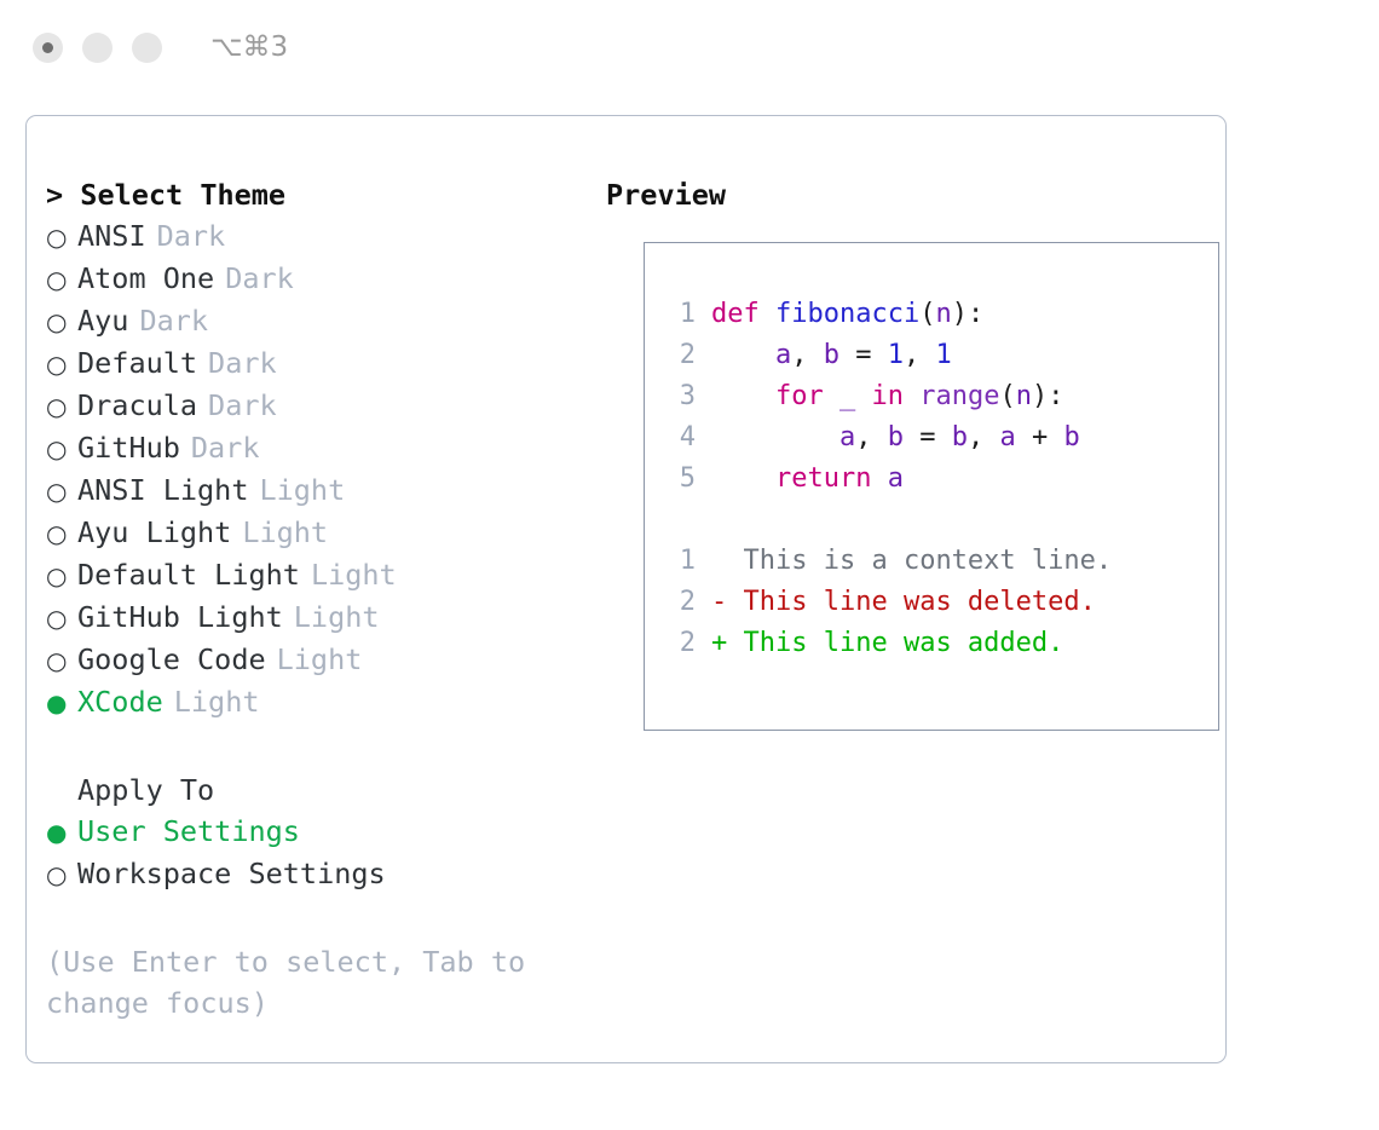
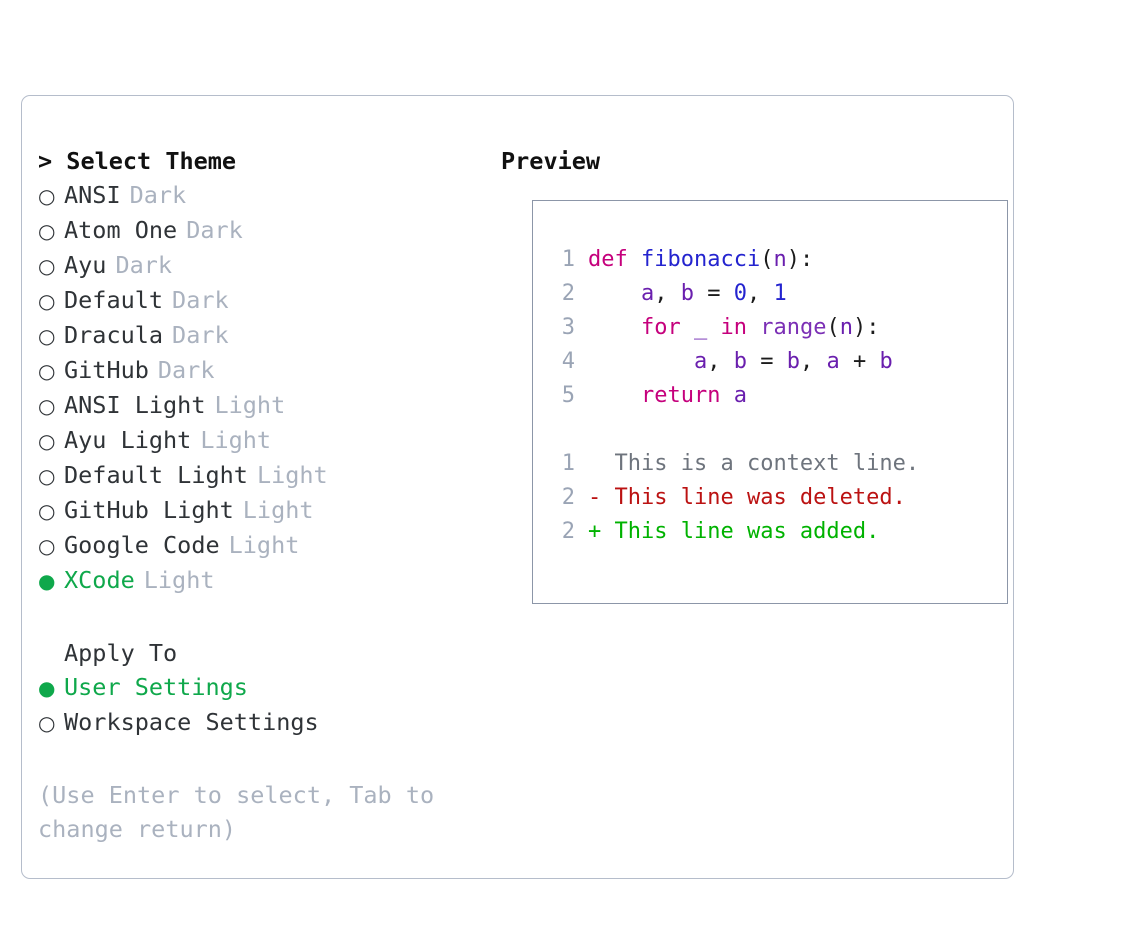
- ⌥⌘3
  > Select Theme
  ○
  ANSI
  Dark
  ○
  Atom One
  Dark
  ○
  Ayu
  Dark
  ○
  Default
  Dark
  ○
  Dracula
  Dark
  ○
  GitHub
  Dark
  ○
  ANSI Light
  Light
  ○
  Ayu Light
  Light
  ○
  Default Light
  Light
  ○
  GitHub Light
  Light
  ○
  Google Code
  Light
  ●
  XCode
  Light
  Apply To
  ●
  User Settings
  ○
  Workspace Settings
- (Use Enter to select, Tab to change focus)
+ (Use Enter to select, Tab to change return)
  Preview
  1
  def fibonacci(n):
  2
- a, b = 1, 1
+ a, b = 0, 1
  3
  for _ in range(n):
  4
  a, b = b, a + b
  5
  return a
  1
  This is a context line.
  2
  -
  This line was deleted.
  2
  +
  This line was added.
